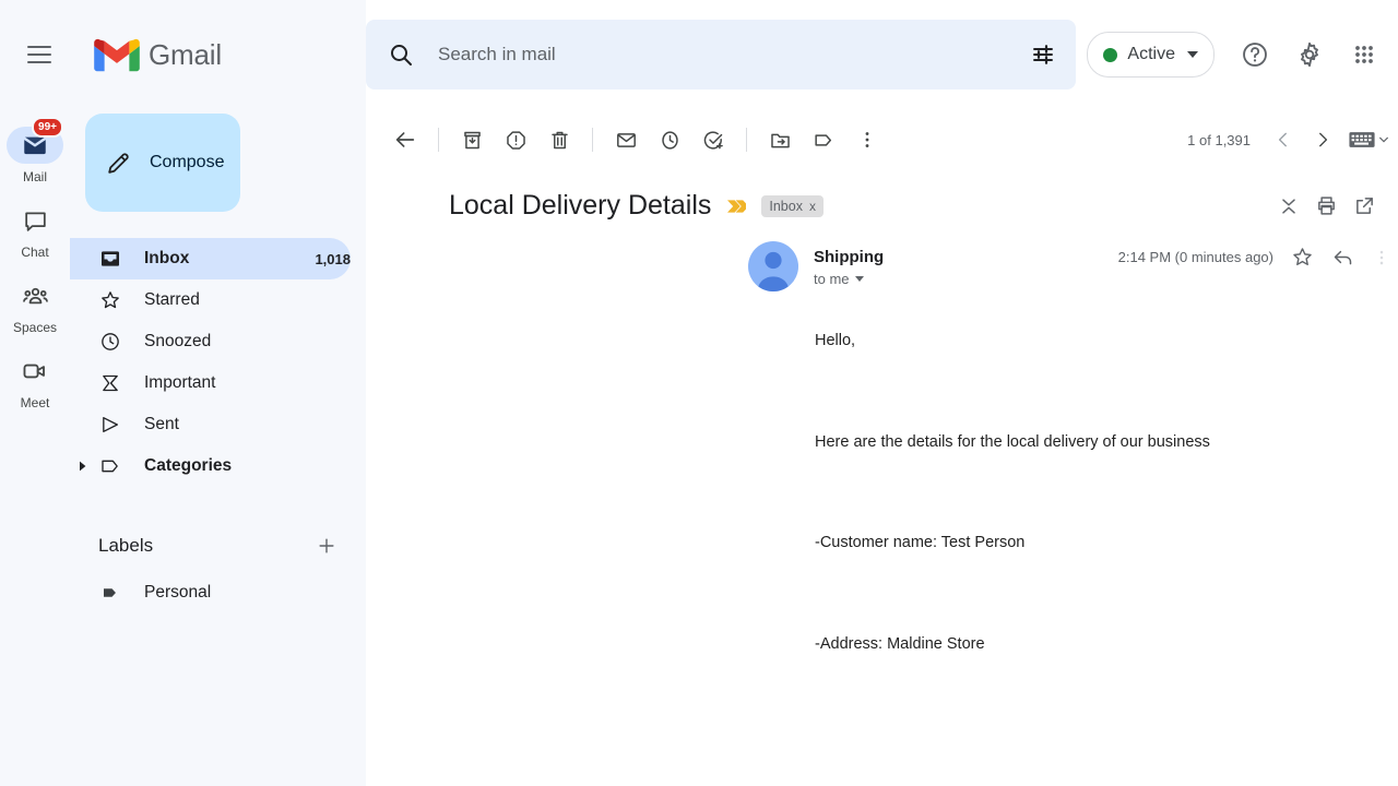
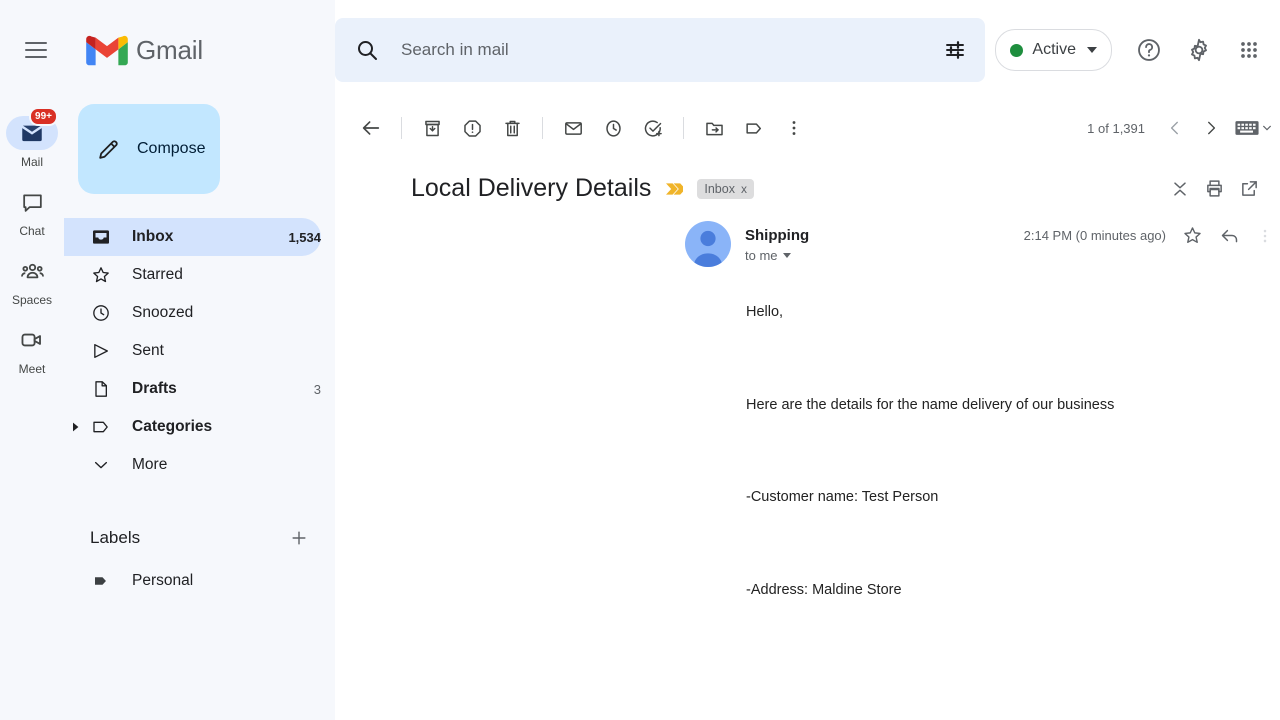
  Gmail
  Search in mail
  Active
  99+
  Mail
  Chat
  Spaces
  Meet
  Compose
  Inbox
- 1,018
+ 1,534
  Starred
  Snoozed
- Important
  Sent
+ Drafts
+ 3
  Categories
+ More
  Labels
  Personal
  1 of 1,391
  Local Delivery Details
  Inbox
  x
  Shipping
  to me
  2:14 PM (0 minutes ago)
  Hello,
- Here are the details for the local delivery of our business
+ Here are the details for the name delivery of our business
  -Customer name: Test Person
  -Address: Maldine Store
